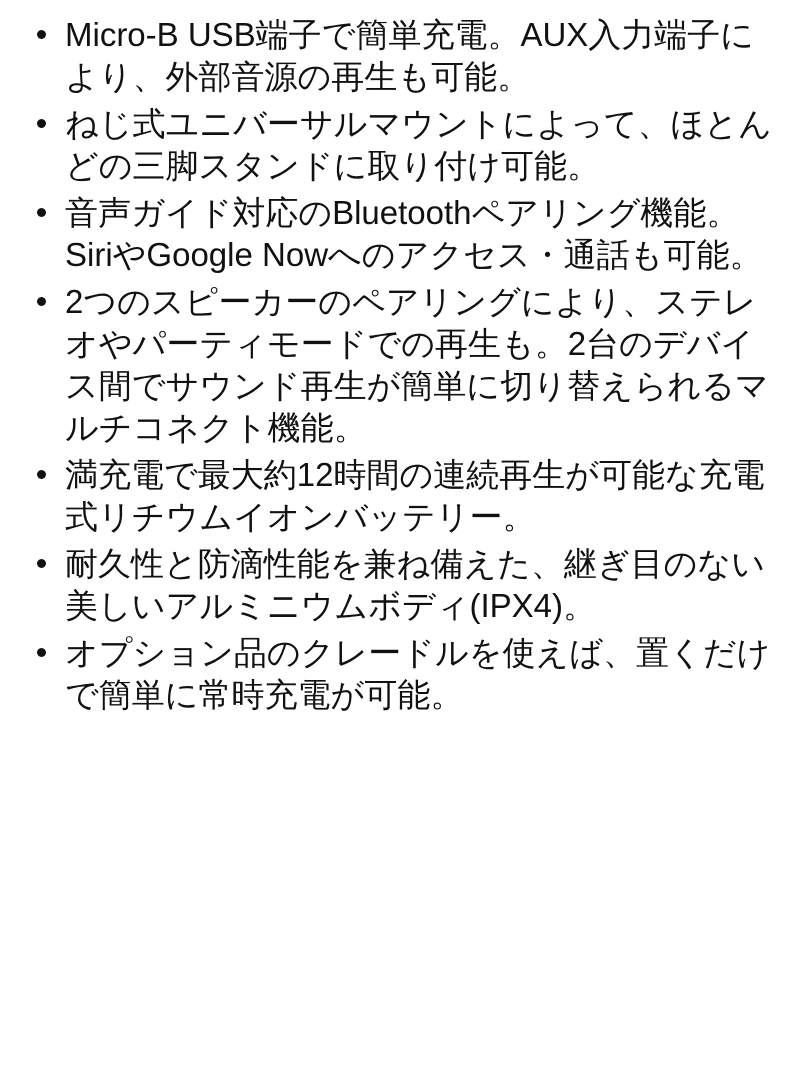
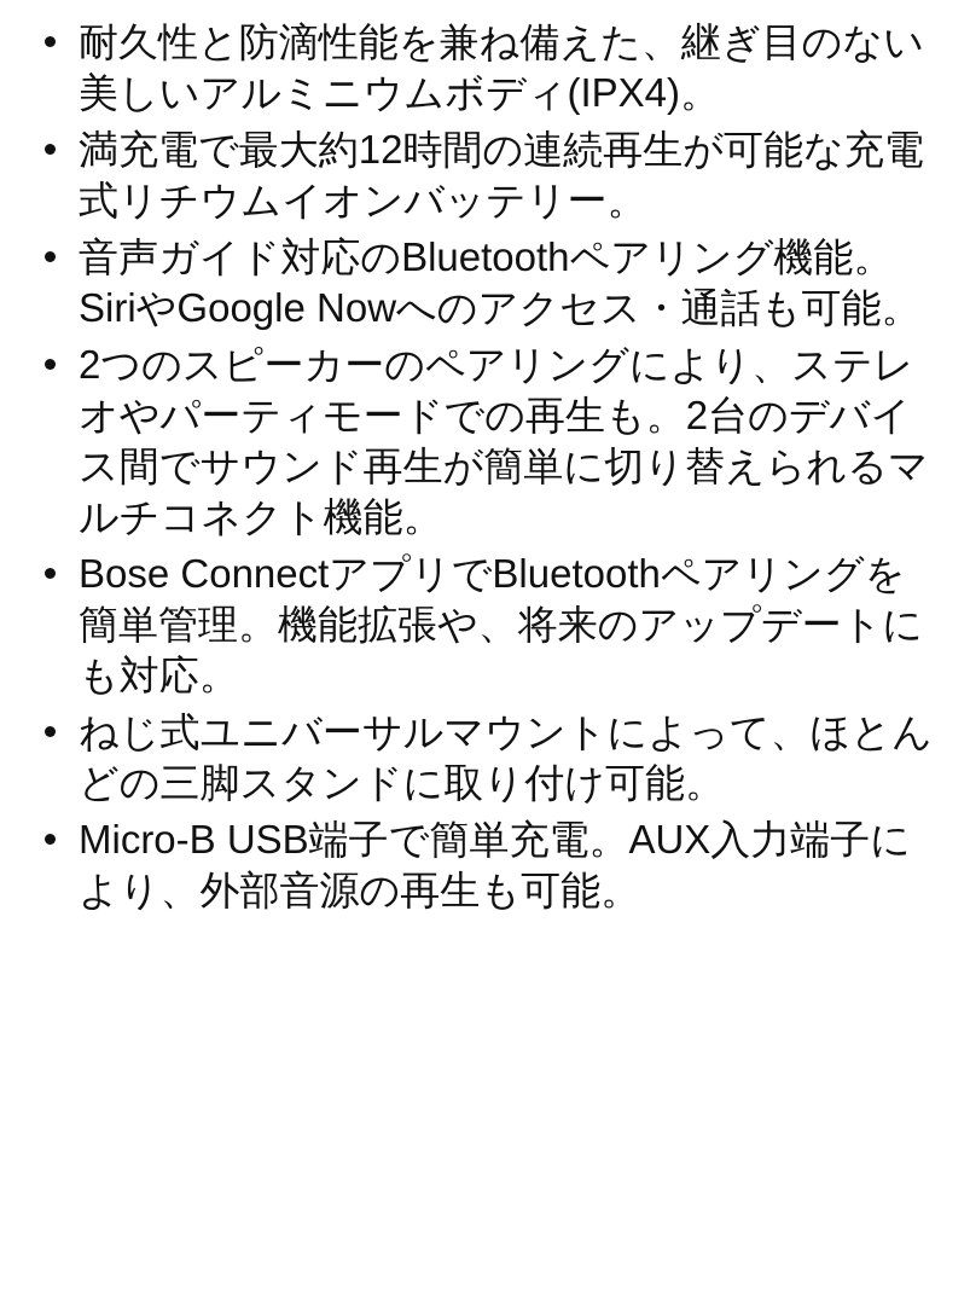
- Micro-B USB端子で簡単充電。AUX入力端子により、外部音源の再生も可能。
+ 耐久性と防滴性能を兼ね備えた、継ぎ目のない美しいアルミニウムボディ(IPX4)。
- ねじ式ユニバーサルマウントによって、ほとんどの三脚スタンドに取り付け可能。
+ 満充電で最大約12時間の連続再生が可能な充電式リチウムイオンバッテリー。
  音声ガイド対応のBluetoothペアリング機能。SiriやGoogle Nowへのアクセス・通話も可能。
  2つのスピーカーのペアリングにより、ステレオやパーティモードでの再生も。2台のデバイス間でサウンド再生が簡単に切り替えられるマルチコネクト機能。
+ Bose ConnectアプリでBluetoothペアリングを簡単管理。機能拡張や、将来のアップデートにも対応。
- 満充電で最大約12時間の連続再生が可能な充電式リチウムイオンバッテリー。
+ ねじ式ユニバーサルマウントによって、ほとんどの三脚スタンドに取り付け可能。
- 耐久性と防滴性能を兼ね備えた、継ぎ目のない美しいアルミニウムボディ(IPX4)。
+ Micro-B USB端子で簡単充電。AUX入力端子により、外部音源の再生も可能。
- オプション品のクレードルを使えば、置くだけで簡単に常時充電が可能。
